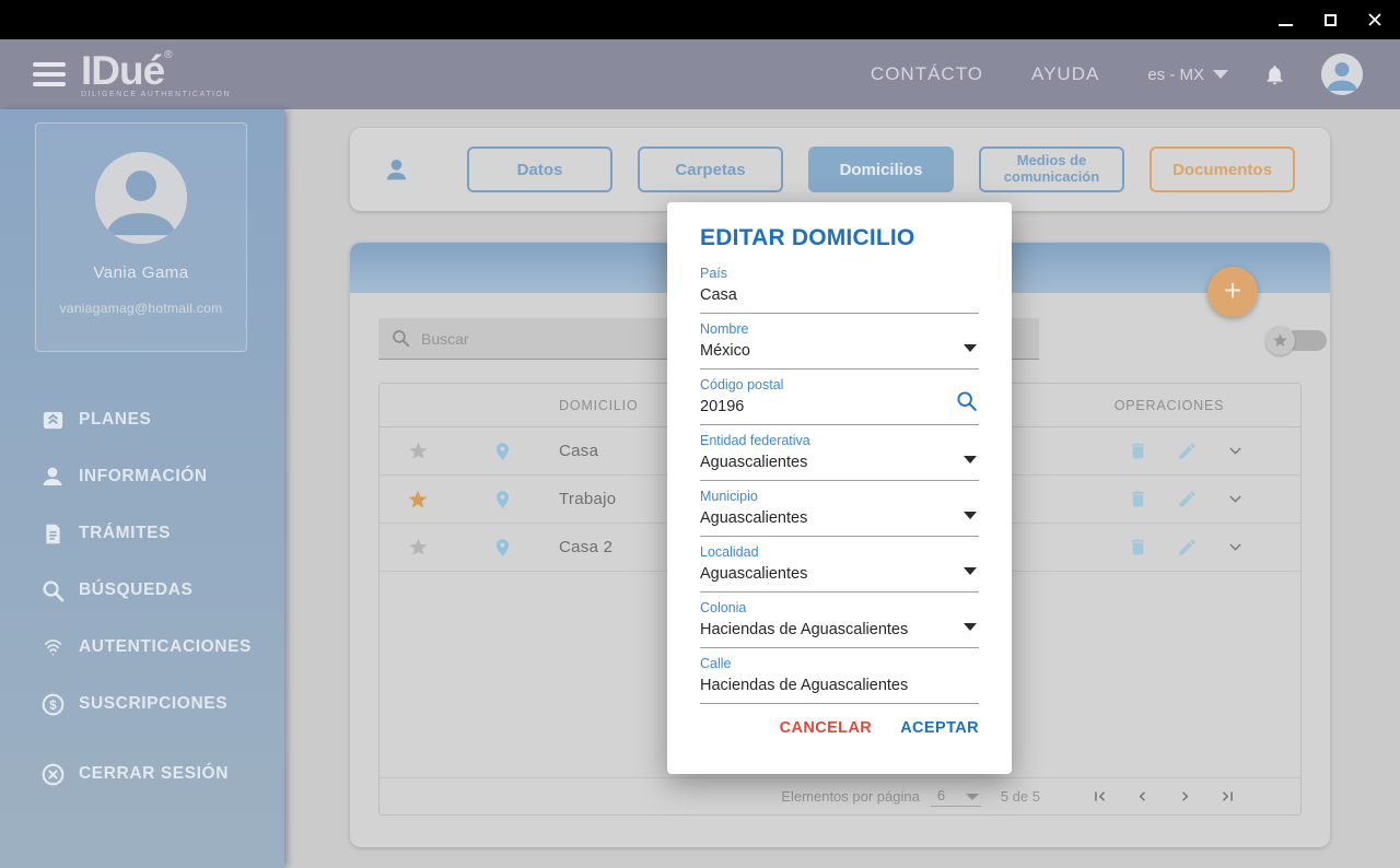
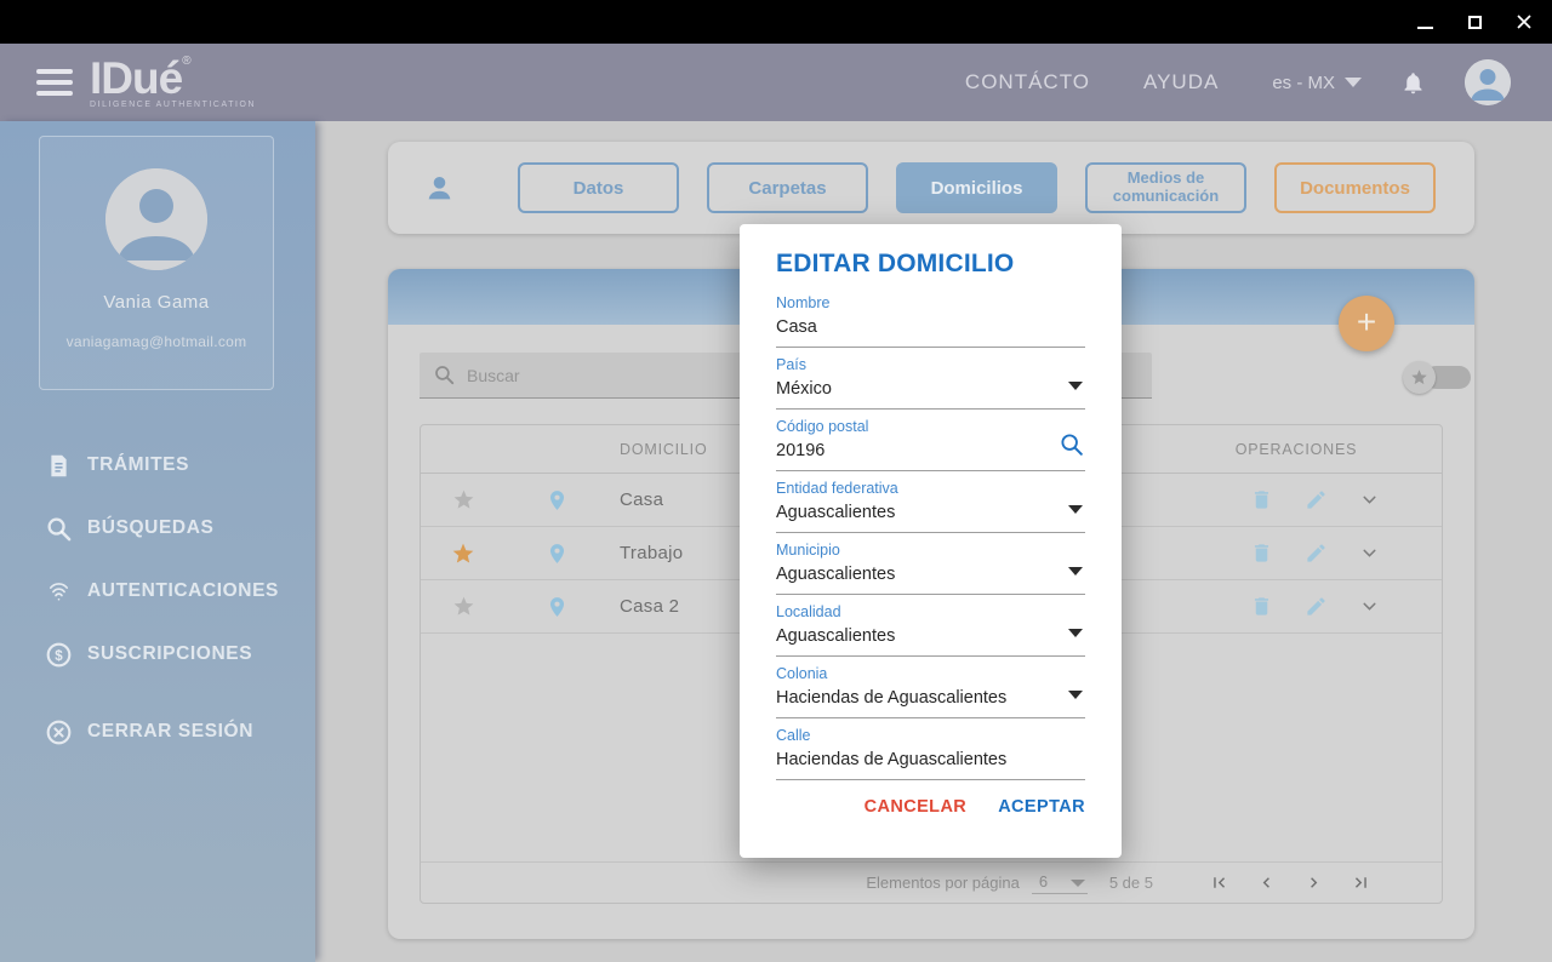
  IDué®
  CONTÁCTO
  AYUDA
  es - MX
  Vania Gama
  vaniagamag@hotmail.com
- PLANES
- INFORMACIÓN
  TRÁMITES
  BÚSQUEDAS
  AUTENTICACIONES
  $
  SUSCRIPCIONES
  CERRAR SESIÓN
  Datos
  Carpetas
  Domicilios
  Medios de comunicación
  Documentos
  +
  Buscar
  DOMICILIO
  OPERACIONES
  Casa
  Trabajo
  Casa 2
  Elementos por página
  6
  5 de 5
  EDITAR DOMICILIO
- País
+ Nombre
  Casa
- Nombre
+ País
  México
  Código postal
  20196
  Entidad federativa
  Aguascalientes
  Municipio
  Aguascalientes
  Localidad
  Aguascalientes
  Colonia
  Haciendas de Aguascalientes
  Calle
  Haciendas de Aguascalientes
  CANCELAR
  ACEPTAR
